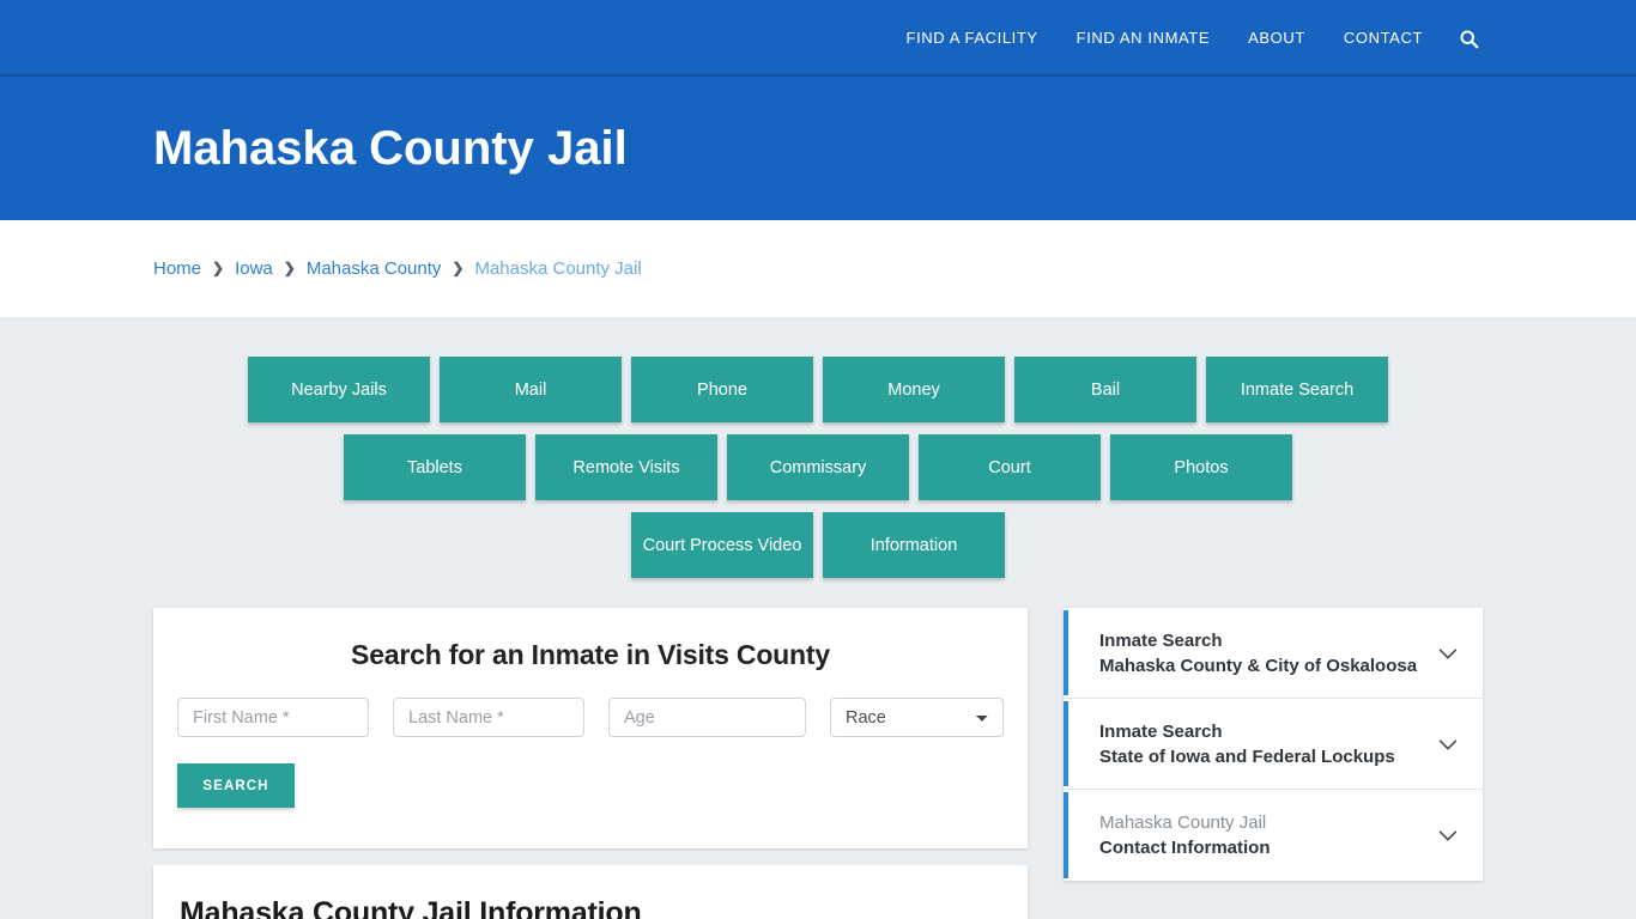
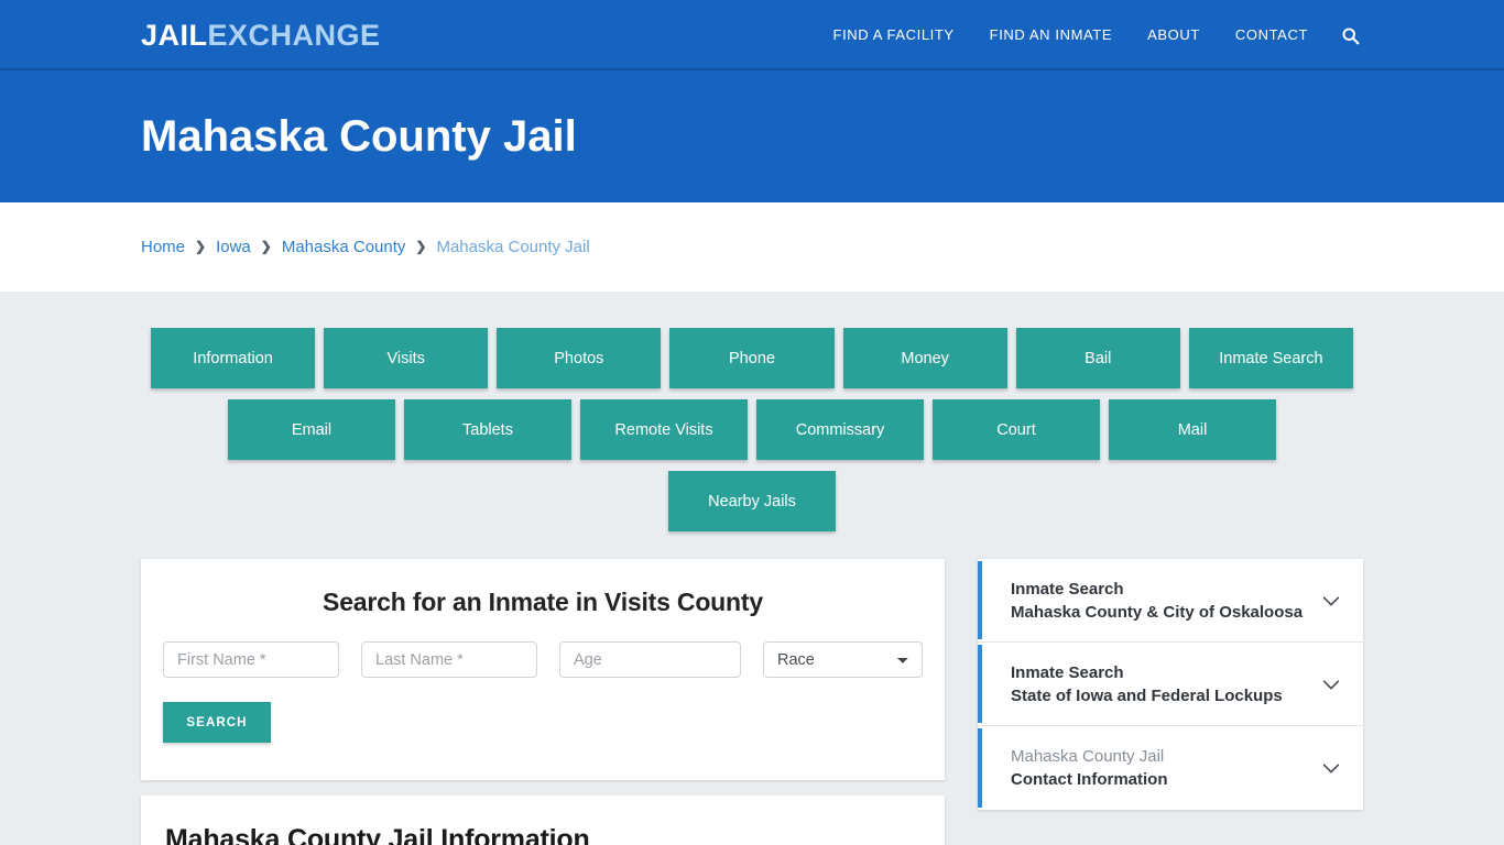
+ JAILEXCHANGE
  FIND A FACILITY
  FIND AN INMATE
  ABOUT
  CONTACT
  Mahaska County Jail
  Home
  ❯
  Iowa
  ❯
  Mahaska County
  ❯
  Mahaska County Jail
- Nearby Jails
+ Information
+ Visits
- Mail
+ Photos
  Phone
  Money
  Bail
  Inmate Search
+ Email
  Tablets
  Remote Visits
  Commissary
  Court
- Photos
+ Mail
- Court Process Video
- Information
+ Nearby Jails
  Search for an Inmate in Visits County
  First Name *
  Last Name *
  Age
  Race
  SEARCH
  Mahaska County Jail Information
  Inmate Search
  Mahaska County & City of Oskaloosa
  Inmate Search
  State of Iowa and Federal Lockups
  Mahaska County Jail
  Contact Information
